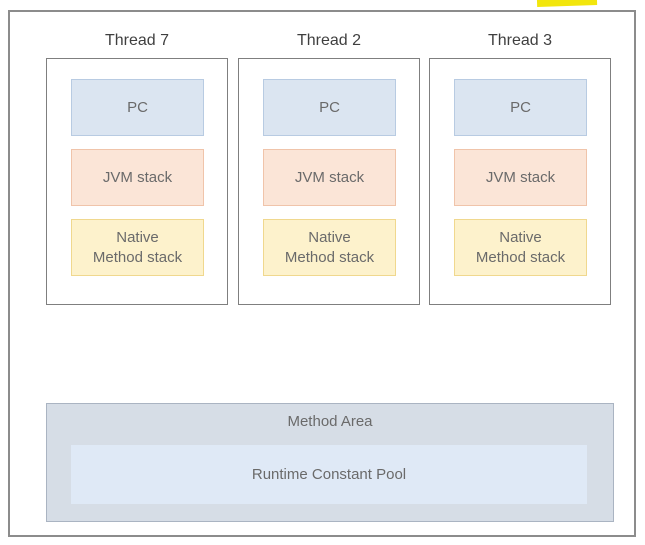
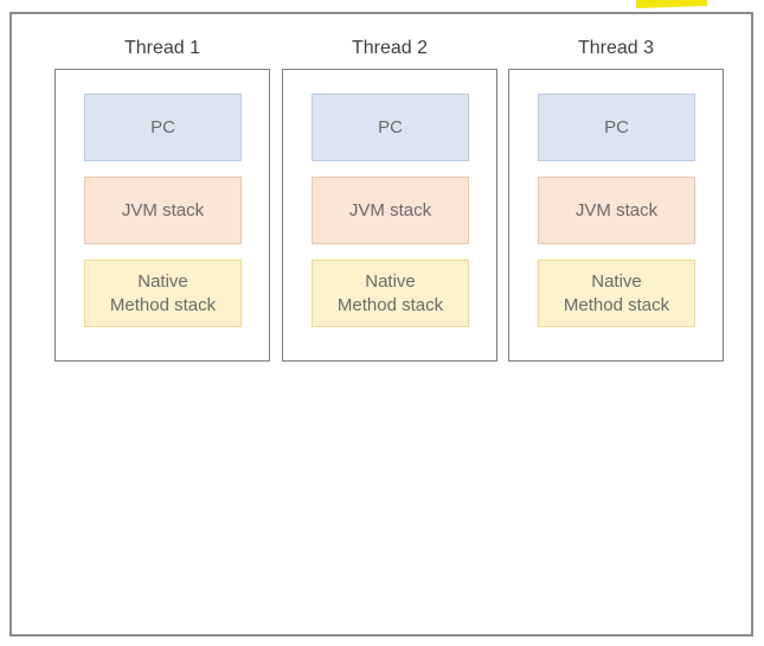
- Thread 7
+ Thread 1
  PC
  JVM stack
  Native
  Method stack
  Thread 2
  PC
  JVM stack
  Native
  Method stack
  Thread 3
  PC
  JVM stack
  Native
  Method stack
- Method Area
- Runtime Constant Pool
